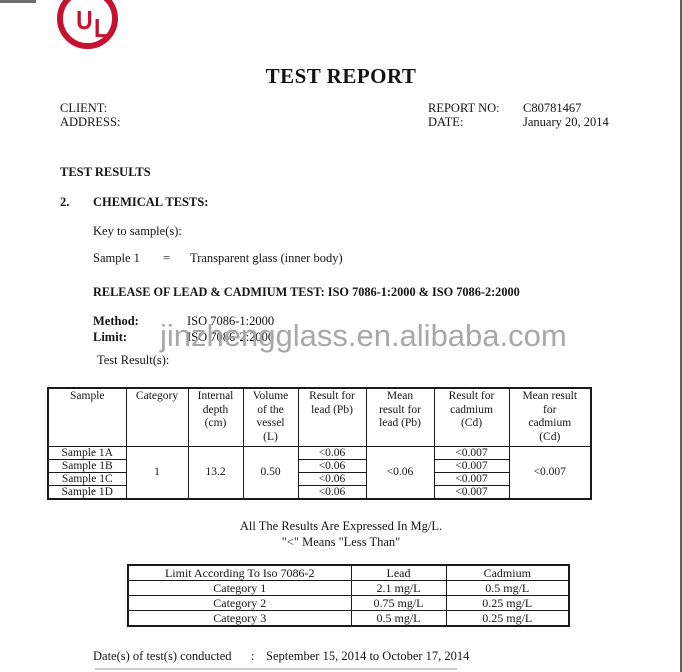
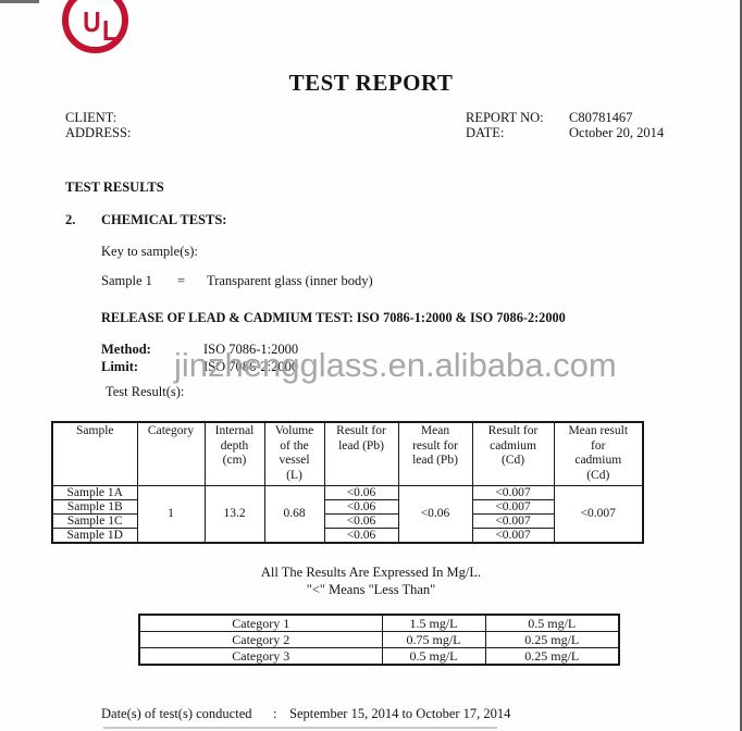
  U
  L
  TEST REPORT
  CLIENT:
  ADDRESS:
  REPORT NO: C80781467
- DATE: January 20, 2014
+ DATE: October 20, 2014
  TEST RESULTS
  2.
  CHEMICAL TESTS:
  Key to sample(s):
  Sample 1 = Transparent glass (inner body)
  RELEASE OF LEAD & CADMIUM TEST: ISO 7086-1:2000 & ISO 7086-2:2000
  Method:
  ISO 7086-1:2000
  Limit:
  ISO 7086-2:2000
  jinzhengglass.en.alibaba.com
  Test Result(s):
  Sample	Category	Internal depth (cm)	Volume of the vessel (L)	Result for lead (Pb)	Mean result for lead (Pb)	Result for cadmium (Cd)	Mean result for cadmium (Cd)
- Sample 1A	1	13.2	0.50	<0.06	<0.06	<0.007	<0.007
+ Sample 1A	1	13.2	0.68	<0.06	<0.06	<0.007	<0.007
  Sample 1B	<0.06	<0.007
  Sample 1C	<0.06	<0.007
  Sample 1D	<0.06	<0.007
  All The Results Are Expressed In Mg/L.
  "<" Means "Less Than"
- Limit According To Iso 7086-2	Lead	Cadmium
- Category 1	2.1 mg/L	0.5 mg/L
+ Category 1	1.5 mg/L	0.5 mg/L
  Category 2	0.75 mg/L	0.25 mg/L
  Category 3	0.5 mg/L	0.25 mg/L
  Date(s) of test(s) conducted : September 15, 2014 to October 17, 2014
